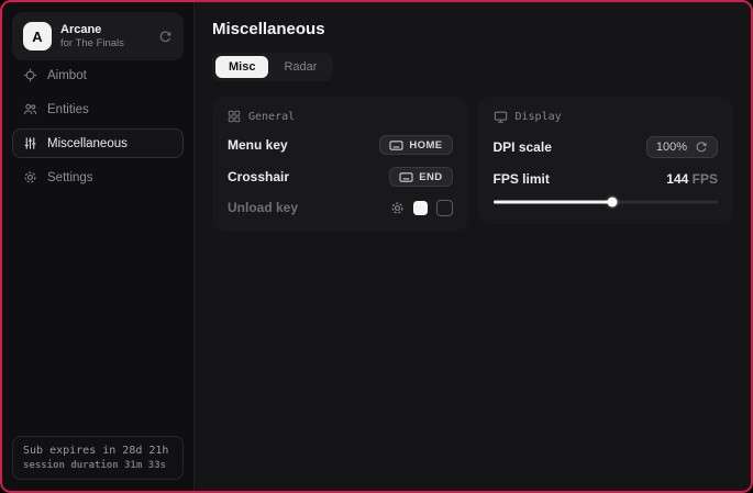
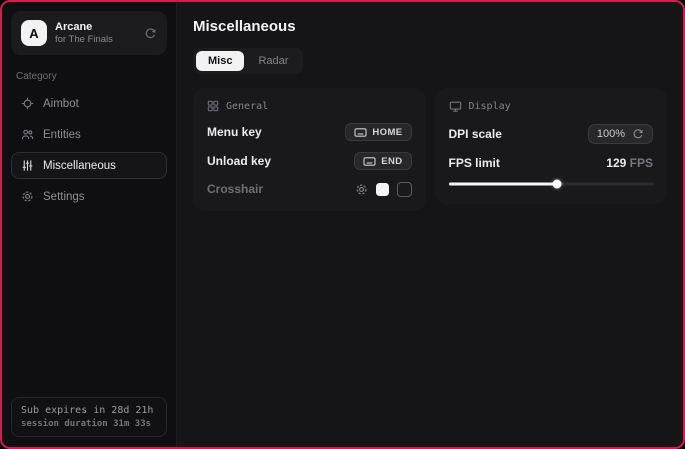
  A
  Arcane
  for The Finals
+ Category
  Aimbot
  Entities
  Miscellaneous
  Settings
  Sub expires in 28d 21h
  session duration 31m 33s
  Miscellaneous
  Misc
  Radar
  General
  Menu key
  HOME
- Crosshair
+ Unload key
  END
- Unload key
+ Crosshair
  Display
  DPI scale
  100%
  FPS limit
- 144 FPS
+ 129 FPS
